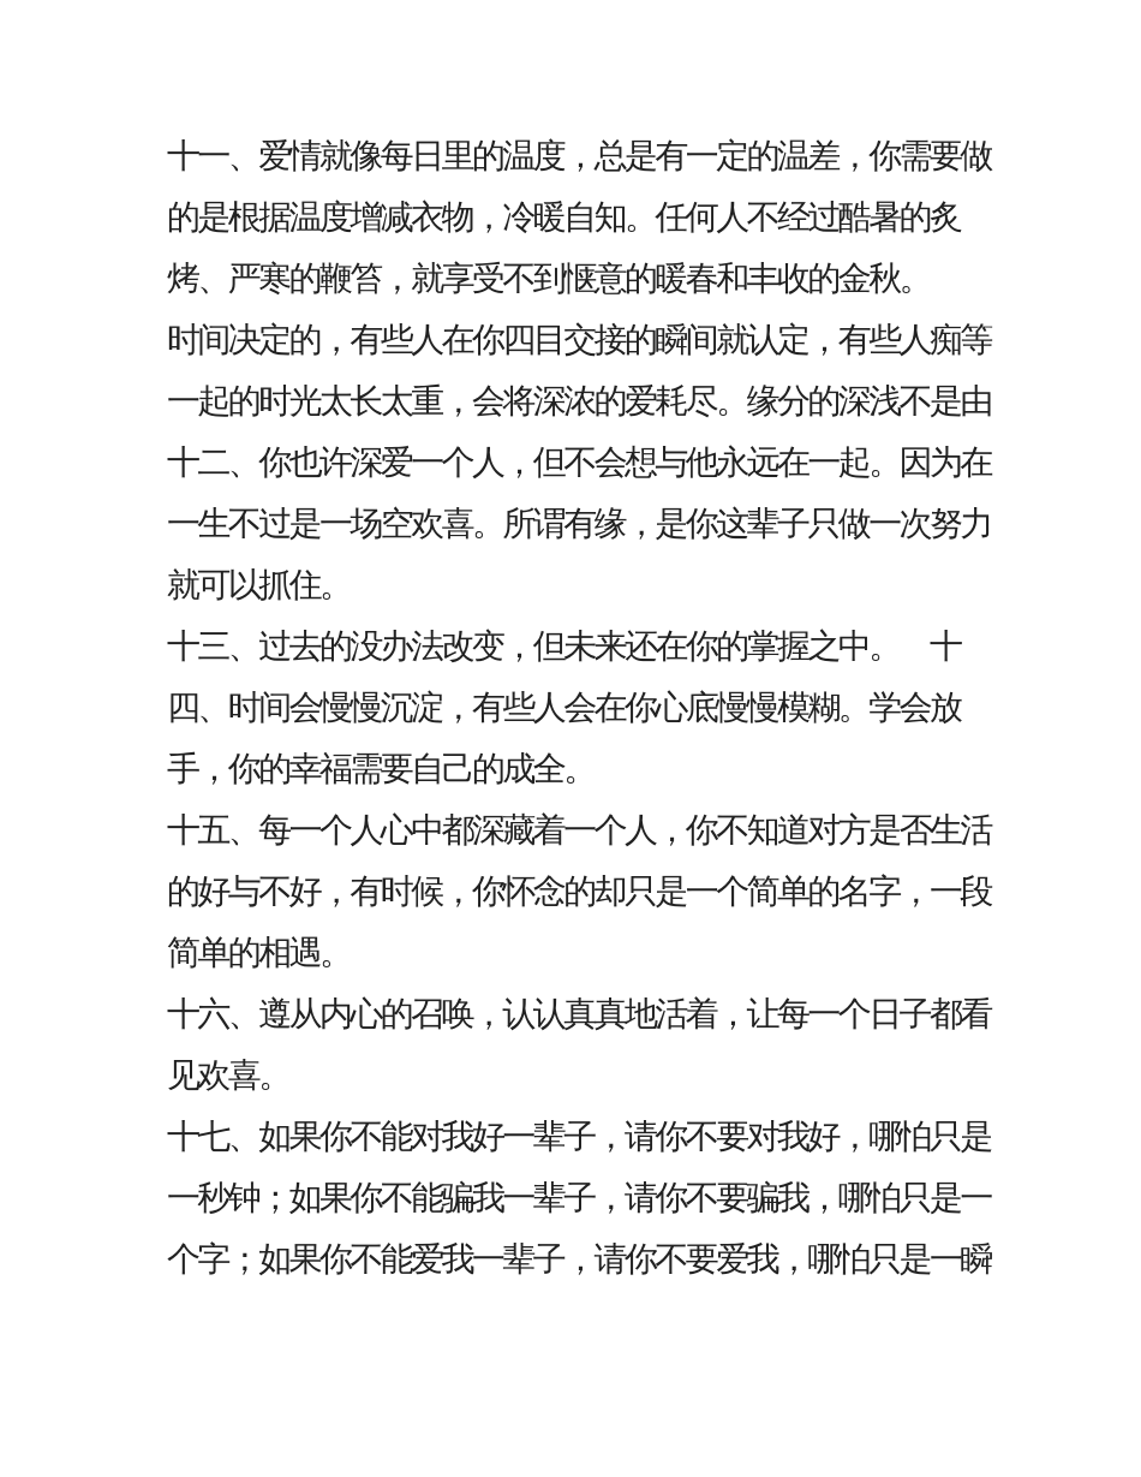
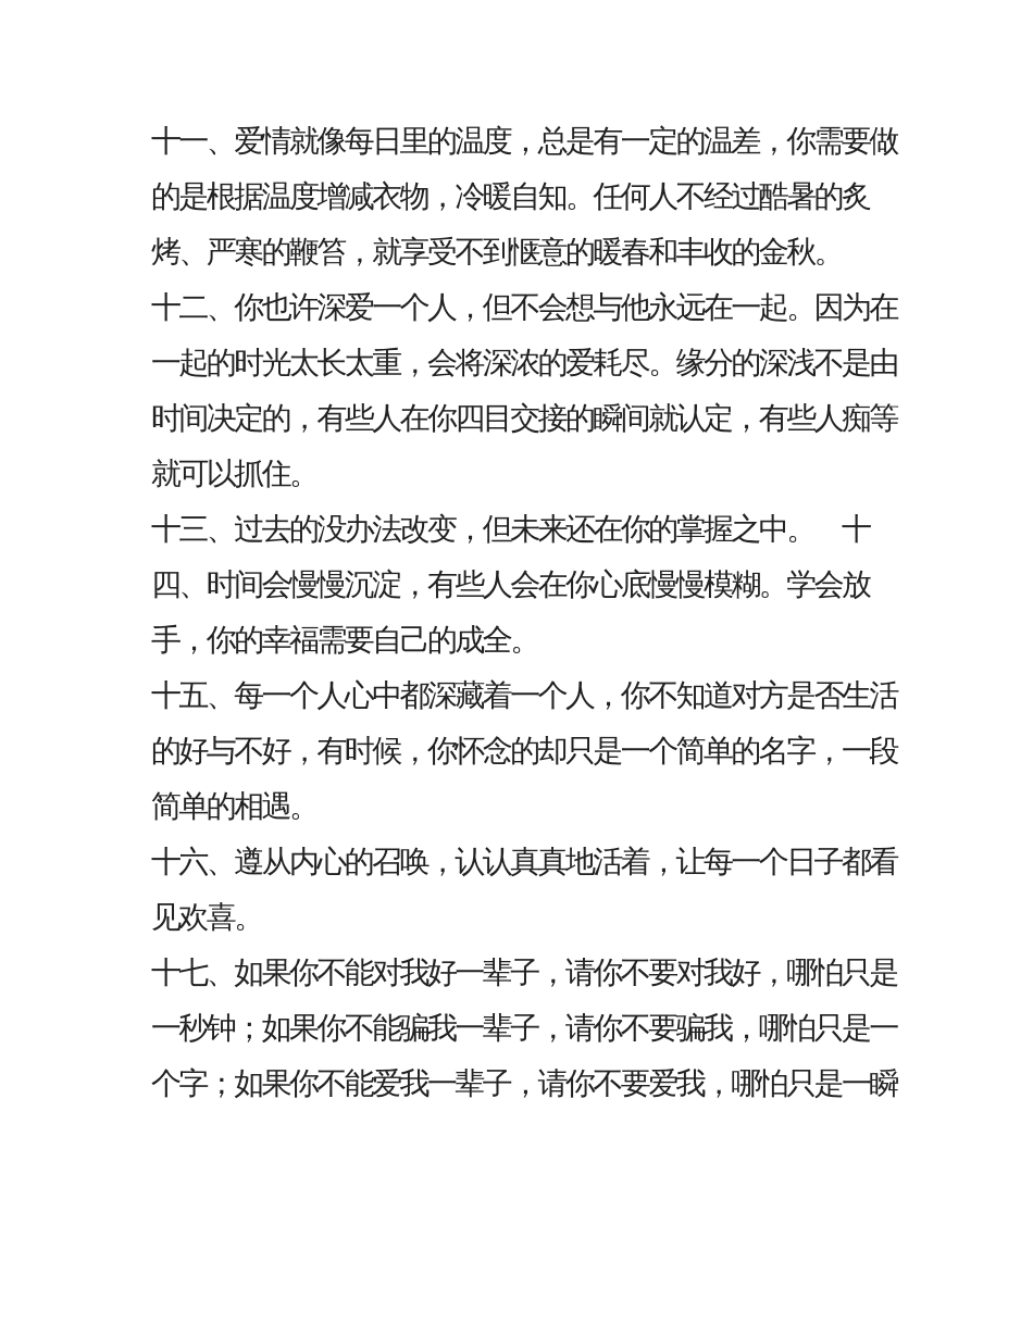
  十一、爱情就像每日里的温度，总是有一定的温差，你需要做
  的是根据温度增减衣物，冷暖自知。任何人不经过酷暑的炙
  烤、严寒的鞭笞，就享受不到惬意的暖春和丰收的金秋。
- 时间决定的，有些人在你四目交接的瞬间就认定，有些人痴等
+ 十二、你也许深爱一个人，但不会想与他永远在一起。因为在
  一起的时光太长太重，会将深浓的爱耗尽。缘分的深浅不是由
- 十二、你也许深爱一个人，但不会想与他永远在一起。因为在
+ 时间决定的，有些人在你四目交接的瞬间就认定，有些人痴等
- 一生不过是一场空欢喜。所谓有缘，是你这辈子只做一次努力
  就可以抓住。
  十三、过去的没办法改变，但未来还在你的掌握之中。 十
  四、时间会慢慢沉淀，有些人会在你心底慢慢模糊。学会放
  手，你的幸福需要自己的成全。
  十五、每一个人心中都深藏着一个人，你不知道对方是否生活
  的好与不好，有时候，你怀念的却只是一个简单的名字，一段
  简单的相遇。
  十六、遵从内心的召唤，认认真真地活着，让每一个日子都看
  见欢喜。
  十七、如果你不能对我好一辈子，请你不要对我好，哪怕只是
  一秒钟；如果你不能骗我一辈子，请你不要骗我，哪怕只是一
  个字；如果你不能爱我一辈子，请你不要爱我，哪怕只是一瞬
